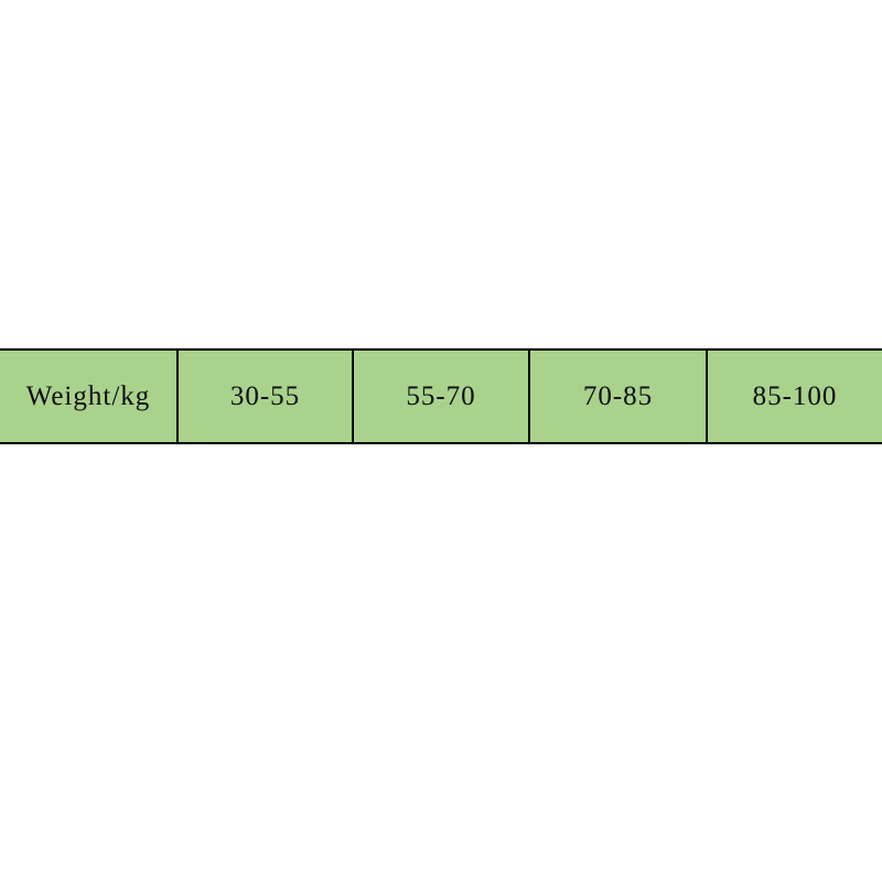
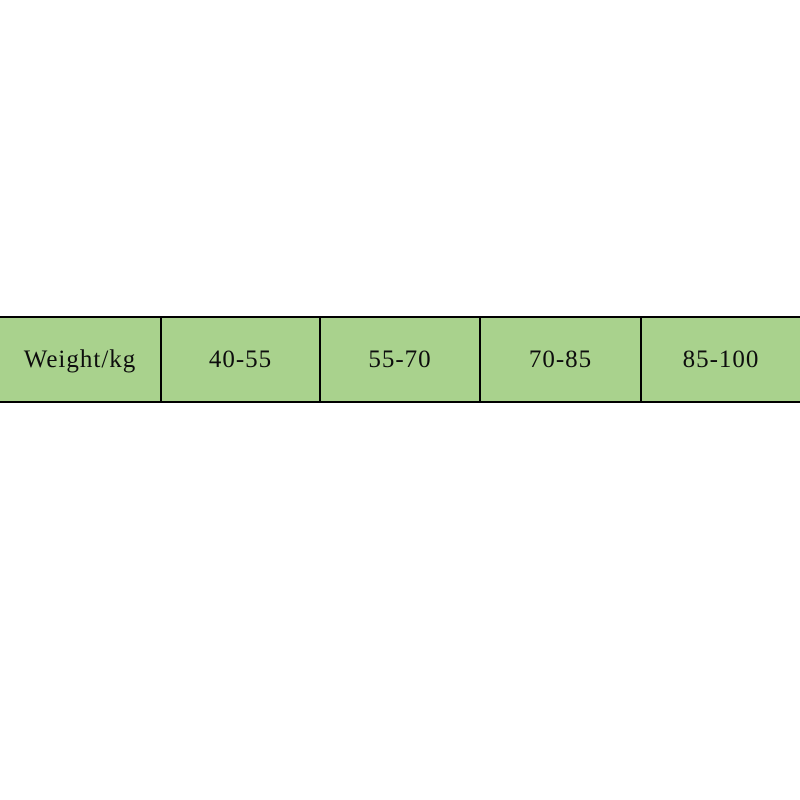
- Weight/kg	30-55	55-70	70-85	85-100
+ Weight/kg	40-55	55-70	70-85	85-100
